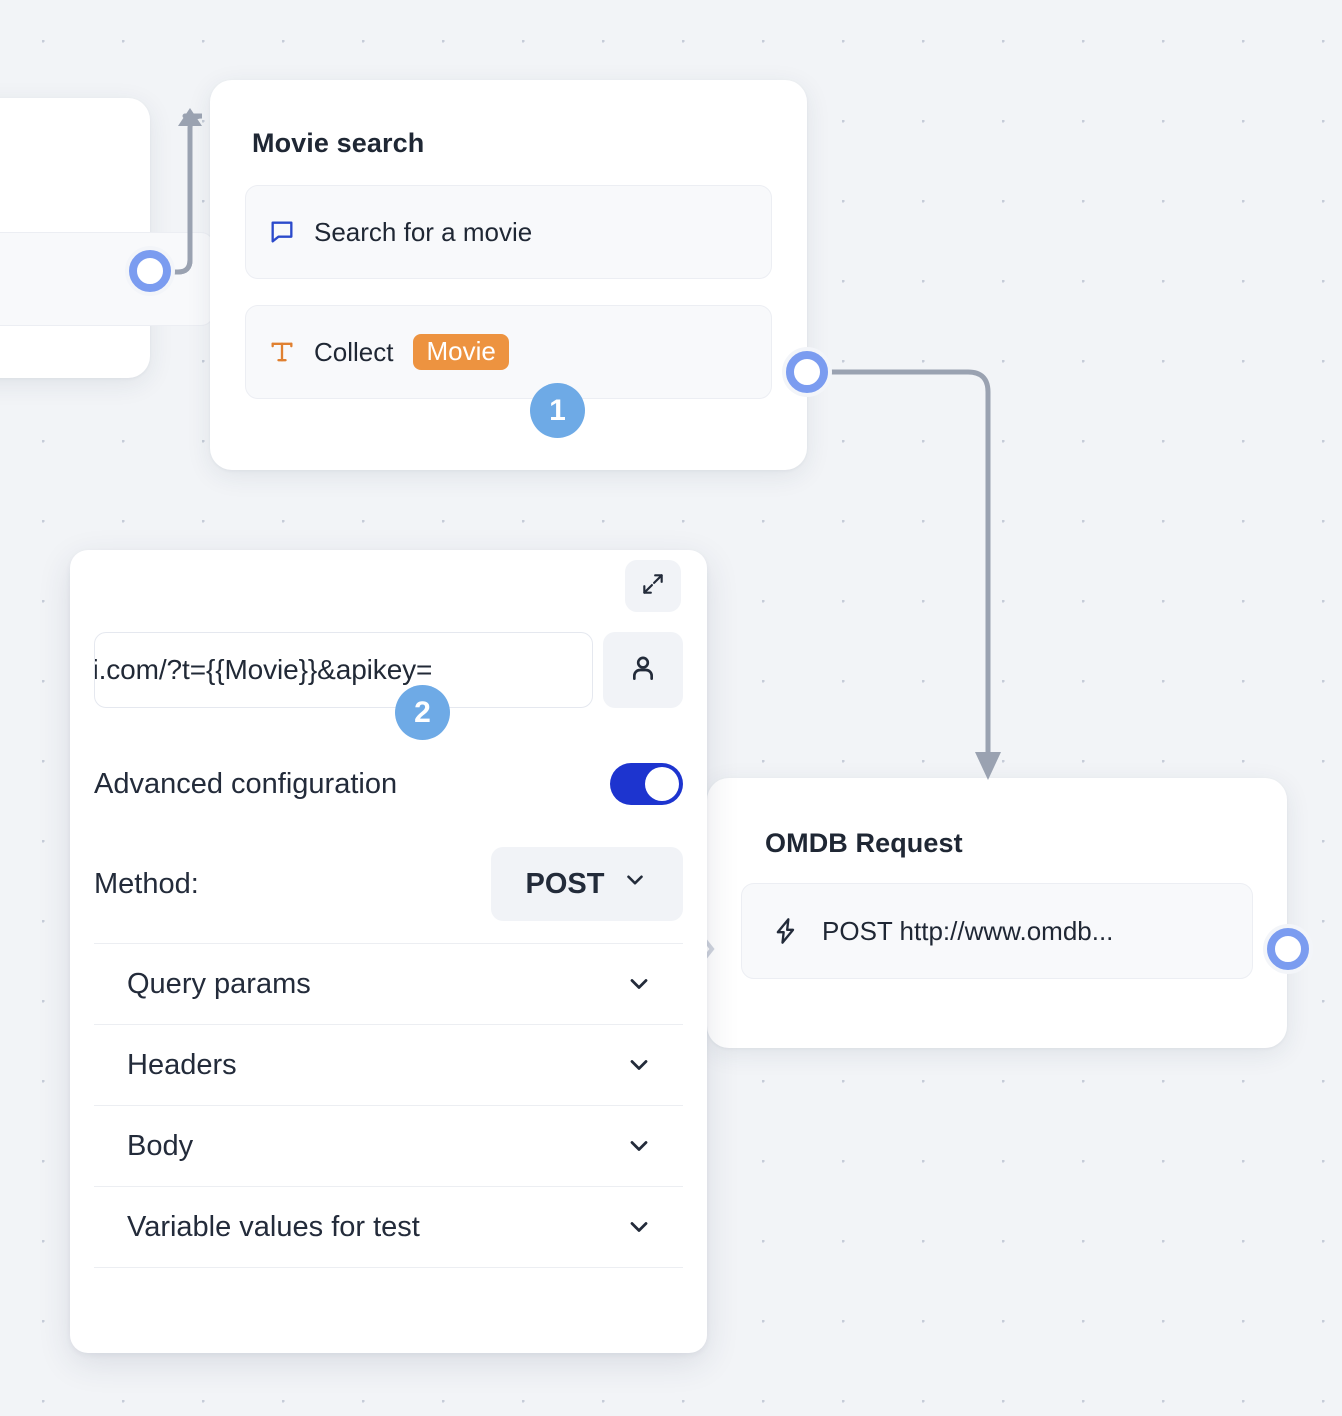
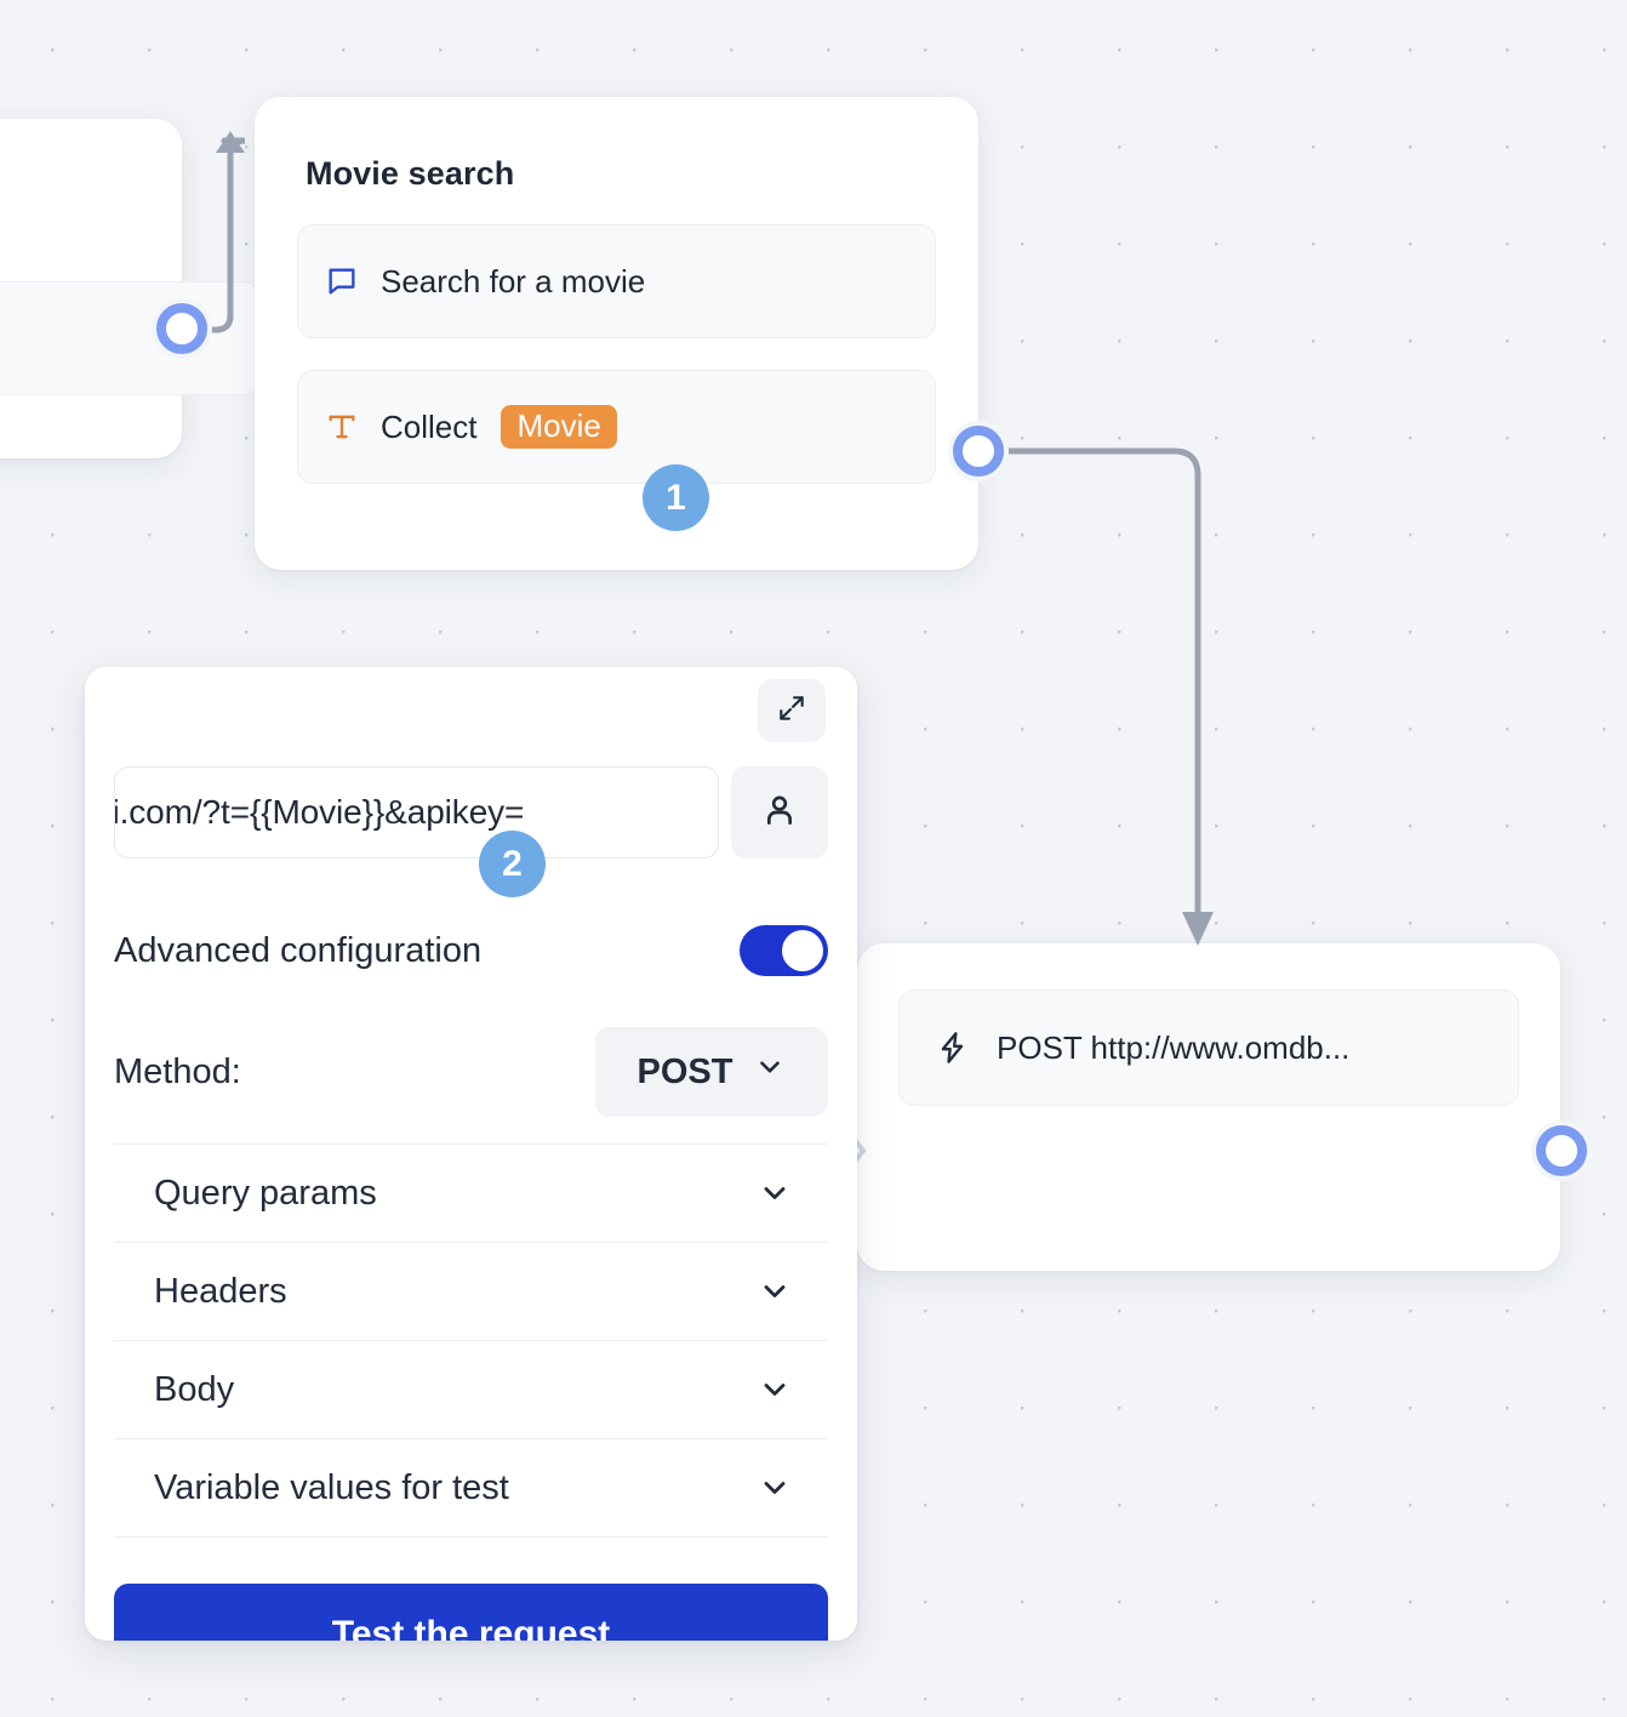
  Movie search
  Search for a movie
  Collect
  Movie
  1
- OMDB Request
  POST http://www.omdb...
  i.com/?t={{Movie}}&apikey=
  Advanced configuration
  Method:
  POST
  Query params
  Headers
  Body
  Variable values for test
+ Test the request
  2
